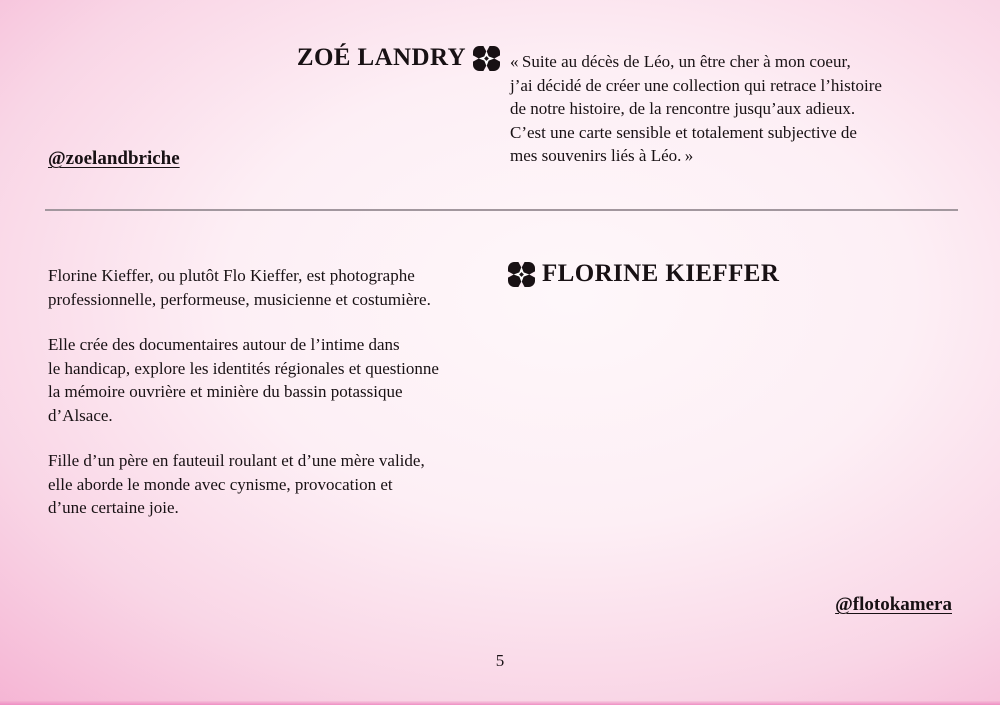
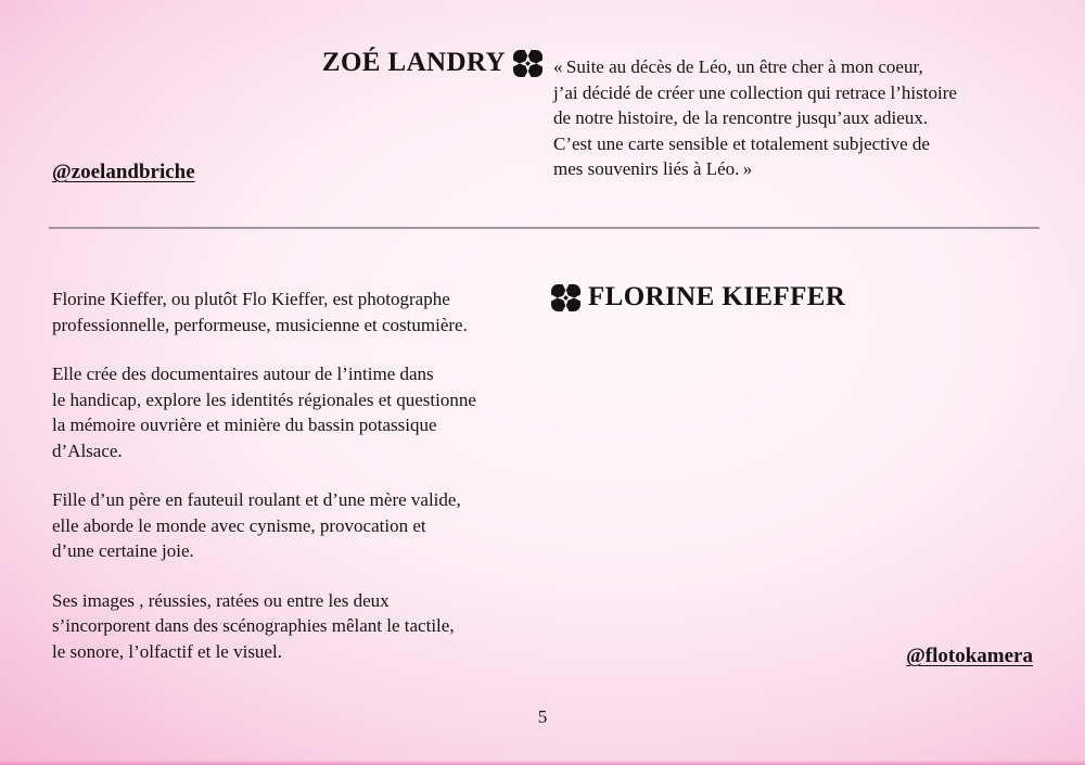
  ZOÉ LANDRY
  « Suite au décès de Léo, un être cher à mon coeur,
  j’ai décidé de créer une collection qui retrace l’histoire
  de notre histoire, de la rencontre jusqu’aux adieux.
  C’est une carte sensible et totalement subjective de
  mes souvenirs liés à Léo. »
  @zoelandbriche
  Florine Kieffer, ou plutôt Flo Kieffer, est photographe
  professionnelle, performeuse, musicienne et costumière.
  Elle crée des documentaires autour de l’intime dans
  le handicap, explore les identités régionales et questionne
  la mémoire ouvrière et minière du bassin potassique
  d’Alsace.
  Fille d’un père en fauteuil roulant et d’une mère valide,
  elle aborde le monde avec cynisme, provocation et
  d’une certaine joie.
+ Ses images , réussies, ratées ou entre les deux
+ s’incorporent dans des scénographies mêlant le tactile,
+ le sonore, l’olfactif et le visuel.
  FLORINE KIEFFER
  @flotokamera
  5
